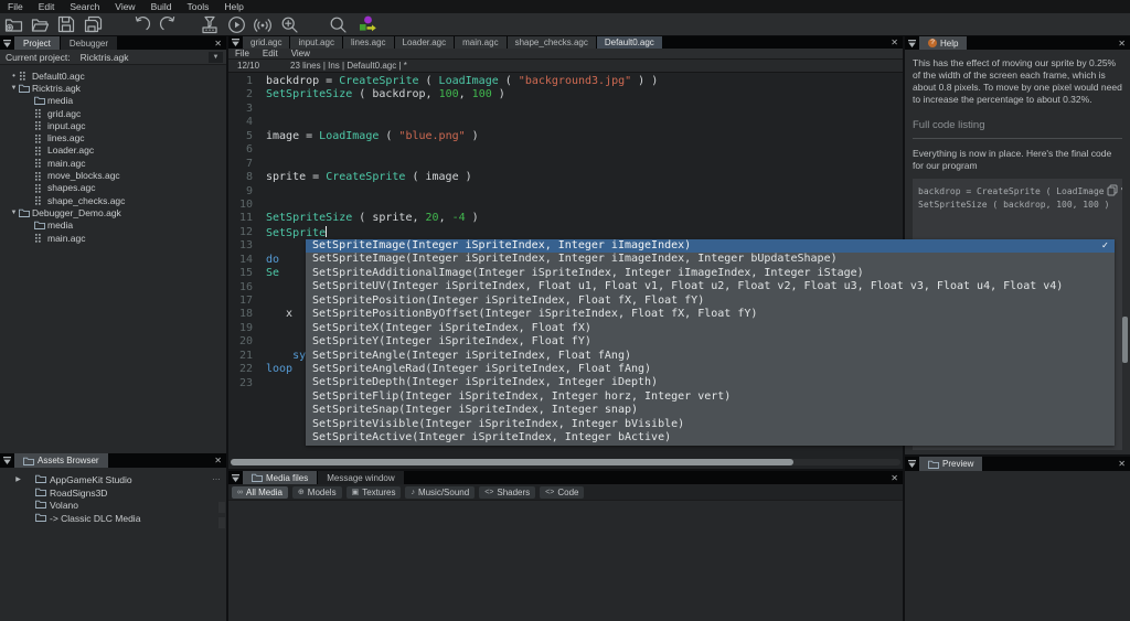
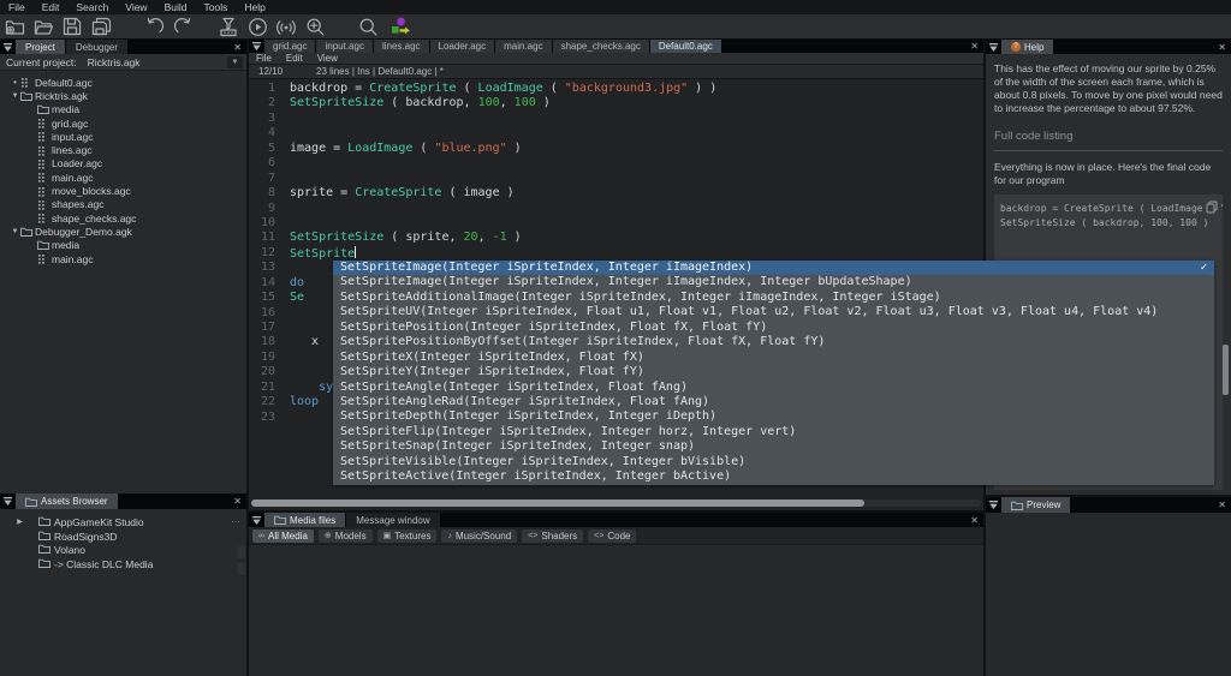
  File
  Edit
  Search
  View
  Build
  Tools
  Help
  Project
  Debugger
  ✕
  Current project:
  Ricktris.agk
  •
  Default0.agc
  Ricktris.agk
  media
  grid.agc
  input.agc
  lines.agc
  Loader.agc
  main.agc
  move_blocks.agc
  shapes.agc
  shape_checks.agc
  Debugger_Demo.agk
  media
  main.agc
  Assets Browser
  ✕
  AppGameKit Studio
  RoadSigns3D
  Volano
  -> Classic DLC Media
  …
  grid.agc
  input.agc
  lines.agc
  Loader.agc
  main.agc
  shape_checks.agc
  Default0.agc
  ✕
  File
  Edit
  View
  12/10
  23 lines | Ins | Default0.agc | *
  1
  backdrop = CreateSprite ( LoadImage ( "background3.jpg" ) )
  2
  SetSpriteSize ( backdrop, 100, 100 )
  3
  4
  5
  image = LoadImage ( "blue.png" )
  6
  7
  8
  sprite = CreateSprite ( image )
  9
  10
  11
- SetSpriteSize ( sprite, 20, -4 )
+ SetSpriteSize ( sprite, 20, -1 )
  12
  SetSprite
  13
  14
  do
  15
  Se
  16
  17
  18
  x
  19
  20
  21
  sy
  22
  loop
  23
  SetSpriteImage(Integer iSpriteIndex, Integer iImageIndex)
  ✓
  SetSpriteImage(Integer iSpriteIndex, Integer iImageIndex, Integer bUpdateShape)
  SetSpriteAdditionalImage(Integer iSpriteIndex, Integer iImageIndex, Integer iStage)
  SetSpriteUV(Integer iSpriteIndex, Float u1, Float v1, Float u2, Float v2, Float u3, Float v3, Float u4, Float v4)
  SetSpritePosition(Integer iSpriteIndex, Float fX, Float fY)
  SetSpritePositionByOffset(Integer iSpriteIndex, Float fX, Float fY)
  SetSpriteX(Integer iSpriteIndex, Float fX)
  SetSpriteY(Integer iSpriteIndex, Float fY)
  SetSpriteAngle(Integer iSpriteIndex, Float fAng)
  SetSpriteAngleRad(Integer iSpriteIndex, Float fAng)
  SetSpriteDepth(Integer iSpriteIndex, Integer iDepth)
  SetSpriteFlip(Integer iSpriteIndex, Integer horz, Integer vert)
  SetSpriteSnap(Integer iSpriteIndex, Integer snap)
  SetSpriteVisible(Integer iSpriteIndex, Integer bVisible)
  SetSpriteActive(Integer iSpriteIndex, Integer bActive)
  Media files
  Message window
  ✕
  All Media
  Models
  Textures
  Music/Sound
  Shaders
  Code
  Help
  ✕
- This has the effect of moving our sprite by 0.25% of the width of the screen each frame, which is about 0.8 pixels. To move by one pixel would need to increase the percentage to about 0.32%.
+ This has the effect of moving our sprite by 0.25% of the width of the screen each frame, which is about 0.8 pixels. To move by one pixel would need to increase the percentage to about 97.52%.
  Full code listing
  Everything is now in place. Here's the final code for our program
  SetSpriteSize ( backdrop, 100, 100 )
  Preview
  ✕
